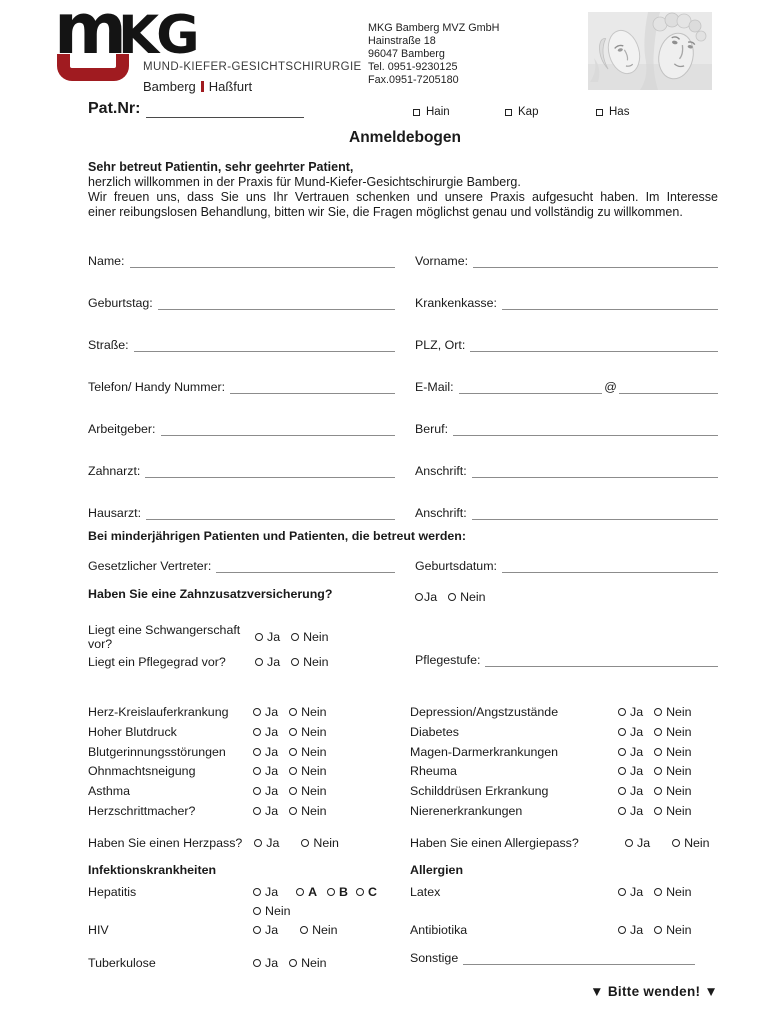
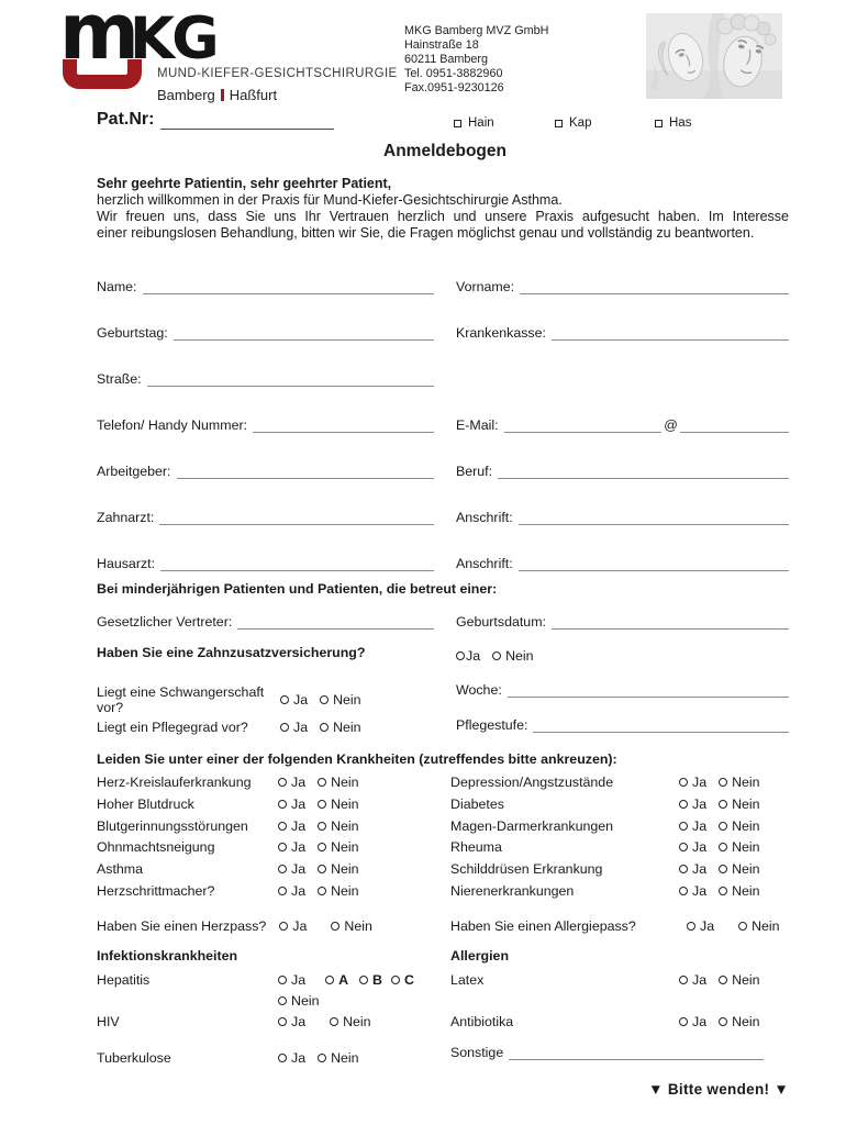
  m
  KG
  MUND-KIEFER-GESICHTSCHIRURGIE
  Bamberg Haßfurt
  MKG Bamberg MVZ GmbH
  Hainstraße 18
- 96047 Bamberg
+ 60211 Bamberg
- Tel. 0951-9230125
+ Tel. 0951-3882960
- Fax.0951-7205180
+ Fax.0951-9230126
  Pat.Nr:
  Hain
  Kap
  Has
  Anmeldebogen
- Sehr betreut Patientin, sehr geehrter Patient,
+ Sehr geehrte Patientin, sehr geehrter Patient,
- herzlich willkommen in der Praxis für Mund-Kiefer-Gesichtschirurgie Bamberg.
+ herzlich willkommen in der Praxis für Mund-Kiefer-Gesichtschirurgie Asthma.
- Wir freuen uns, dass Sie uns Ihr Vertrauen schenken und unsere Praxis aufgesucht haben. Im Interesse
+ Wir freuen uns, dass Sie uns Ihr Vertrauen herzlich und unsere Praxis aufgesucht haben. Im Interesse
- einer reibungslosen Behandlung, bitten wir Sie, die Fragen möglichst genau und vollständig zu willkommen.
+ einer reibungslosen Behandlung, bitten wir Sie, die Fragen möglichst genau und vollständig zu beantworten.
  Name:
  Vorname:
  Geburtstag:
  Krankenkasse:
  Straße:
- PLZ, Ort:
  Telefon/ Handy Nummer:
  E-Mail:
  @
  Arbeitgeber:
  Beruf:
  Zahnarzt:
  Anschrift:
  Hausarzt:
  Anschrift:
- Bei minderjährigen Patienten und Patienten, die betreut werden:
+ Bei minderjährigen Patienten und Patienten, die betreut einer:
  Gesetzlicher Vertreter:
  Geburtsdatum:
  Haben Sie eine Zahnzusatzversicherung?
  Ja
  Nein
  Liegt eine Schwangerschaft vor?
  Ja
  Nein
+ Woche:
  Liegt ein Pflegegrad vor?
  Ja
  Nein
  Pflegestufe:
+ Leiden Sie unter einer der folgenden Krankheiten (zutreffendes bitte ankreuzen):
  Herz-Kreislauferkrankung
  Ja
  Nein
  Depression/Angstzustände
  Ja
  Nein
  Hoher Blutdruck
  Ja
  Nein
  Diabetes
  Ja
  Nein
  Blutgerinnungsstörungen
  Ja
  Nein
  Magen-Darmerkrankungen
  Ja
  Nein
  Ohnmachtsneigung
  Ja
  Nein
  Rheuma
  Ja
  Nein
  Asthma
  Ja
  Nein
  Schilddrüsen Erkrankung
  Ja
  Nein
  Herzschrittmacher?
  Ja
  Nein
  Nierenerkrankungen
  Ja
  Nein
  Haben Sie einen Herzpass?
  Ja
  Nein
  Haben Sie einen Allergiepass?
  Ja
  Nein
  Infektionskrankheiten
  Allergien
  Hepatitis
  Ja
  A
  B
  C
  Latex
  Ja
  Nein
  Nein
  HIV
  Ja
  Nein
  Antibiotika
  Ja
  Nein
  Sonstige
  Tuberkulose
  Ja
  Nein
  ▼ Bitte wenden! ▼
